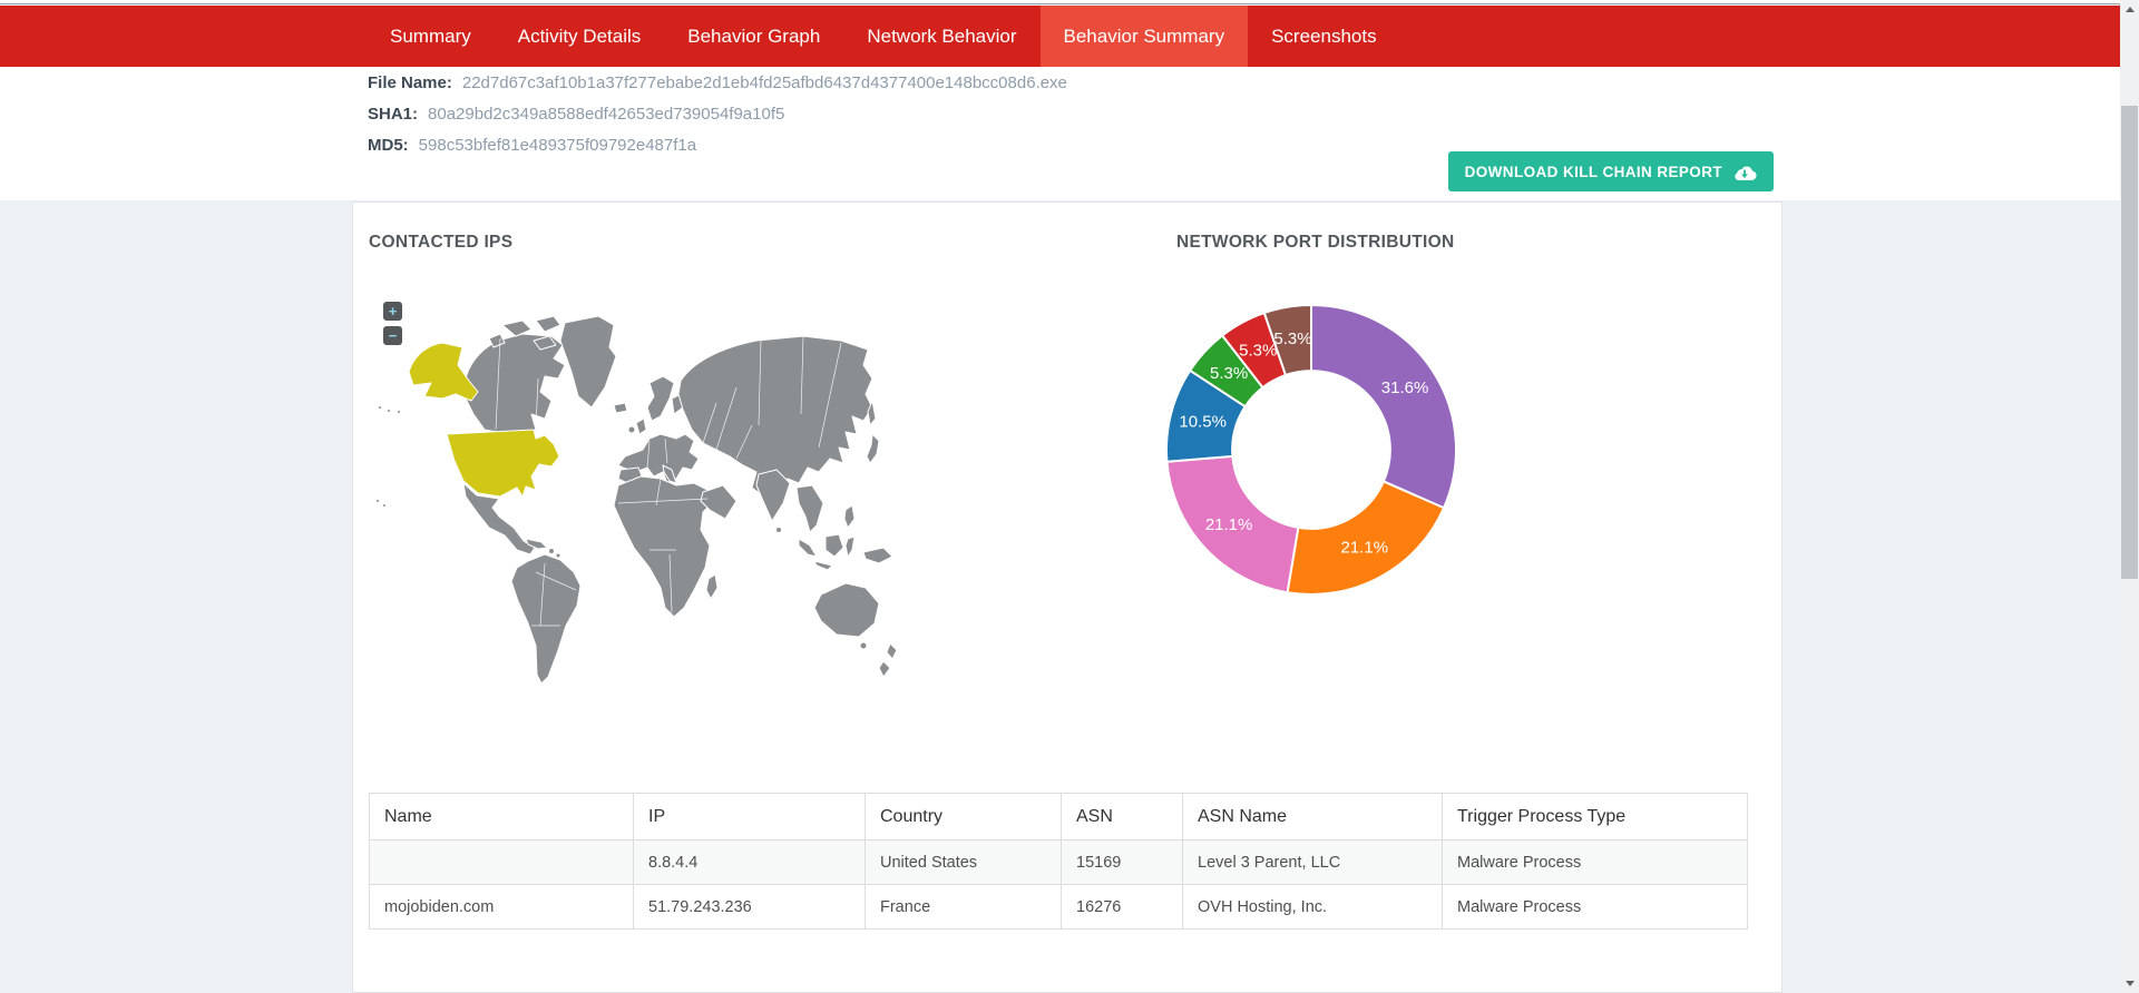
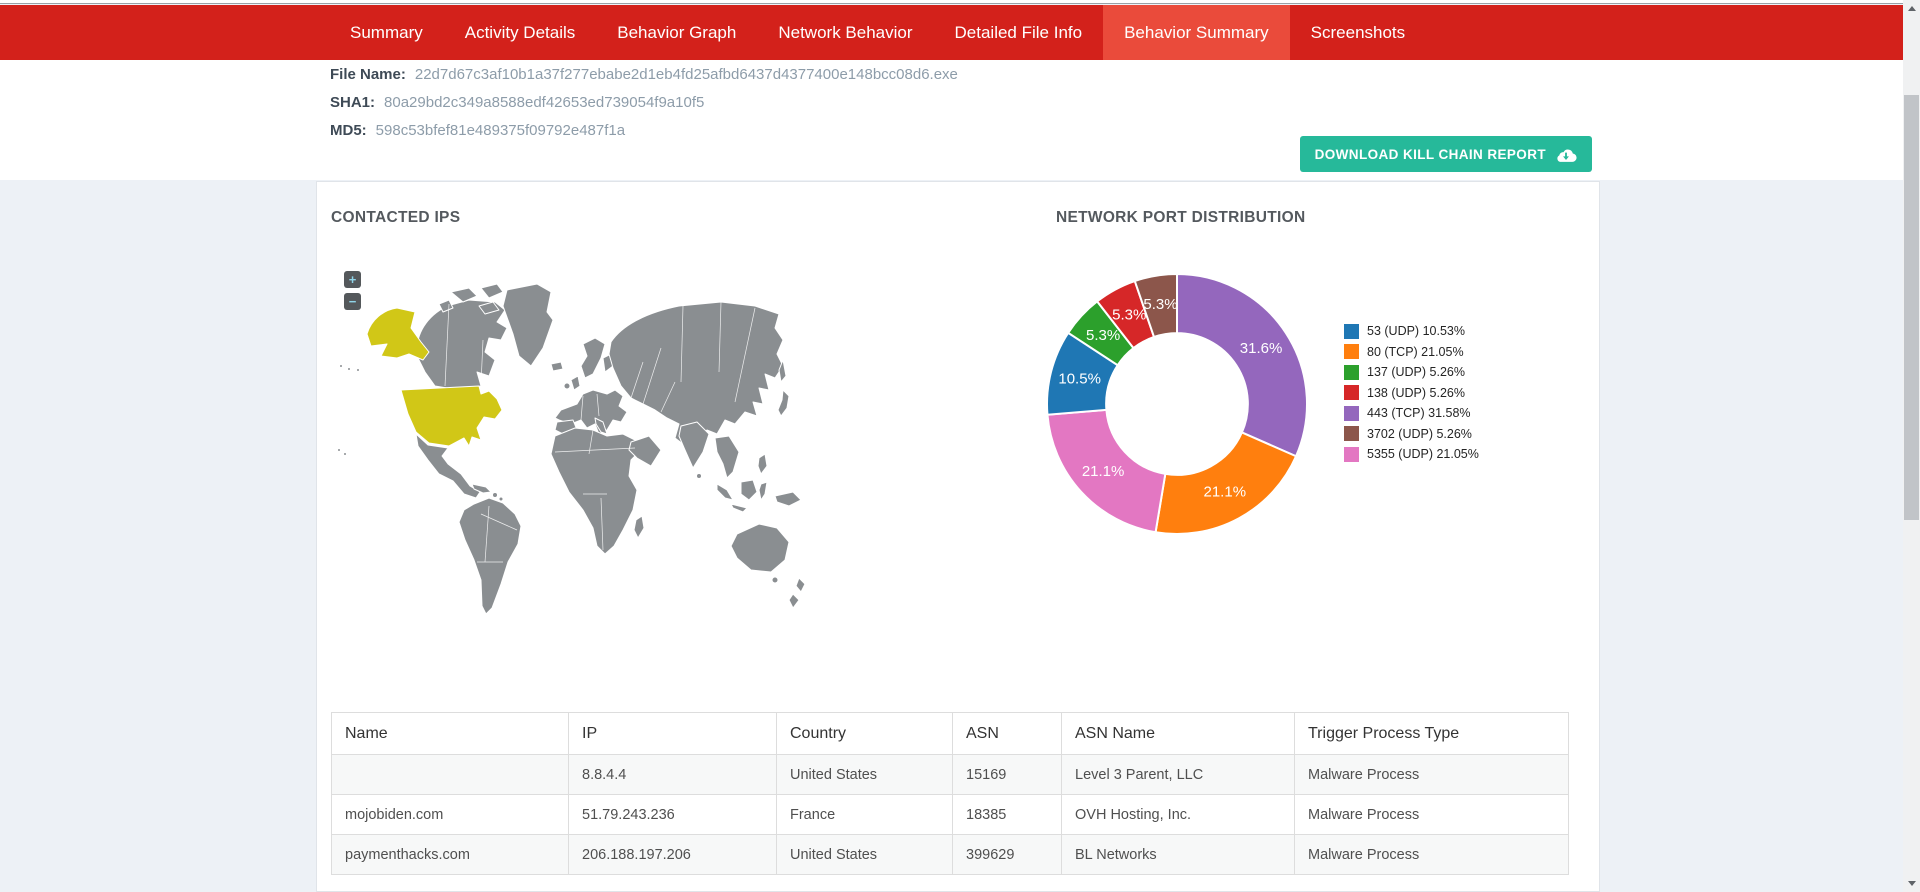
  Summary
  Activity Details
  Behavior Graph
  Network Behavior
+ Detailed File Info
  Behavior Summary
  Screenshots
  File Name:
  22d7d67c3af10b1a37f277ebabe2d1eb4fd25afbd6437d4377400e148bcc08d6.exe
  SHA1:
  80a29bd2c349a8588edf42653ed739054f9a10f5
  MD5:
  598c53bfef81e489375f09792e487f1a
  DOWNLOAD KILL CHAIN REPORT
  CONTACTED IPS
  NETWORK PORT DISTRIBUTION
  +
  −
  31.6%
  21.1%
  21.1%
  10.5%
  5.3%
  5.3%
  5.3%
+ 53 (UDP) 10.53%
+ 80 (TCP) 21.05%
+ 137 (UDP) 5.26%
+ 138 (UDP) 5.26%
+ 443 (TCP) 31.58%
+ 3702 (UDP) 5.26%
+ 5355 (UDP) 21.05%
  Name	IP	Country	ASN	ASN Name	Trigger Process Type
  	8.8.4.4	United States	15169	Level 3 Parent, LLC	Malware Process
- mojobiden.com	51.79.243.236	France	16276	OVH Hosting, Inc.	Malware Process
+ mojobiden.com	51.79.243.236	France	18385	OVH Hosting, Inc.	Malware Process
+ paymenthacks.com	206.188.197.206	United States	399629	BL Networks	Malware Process
